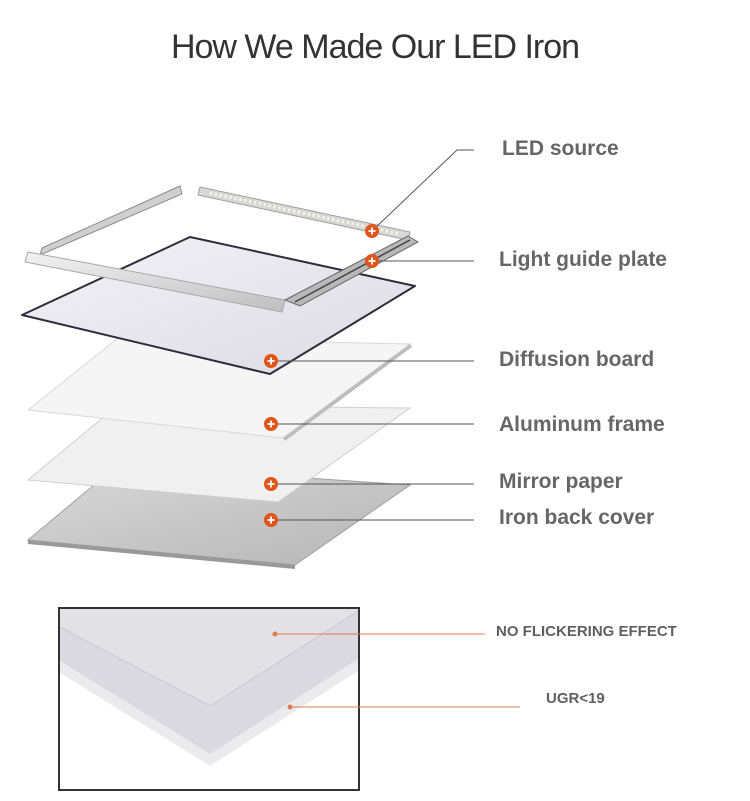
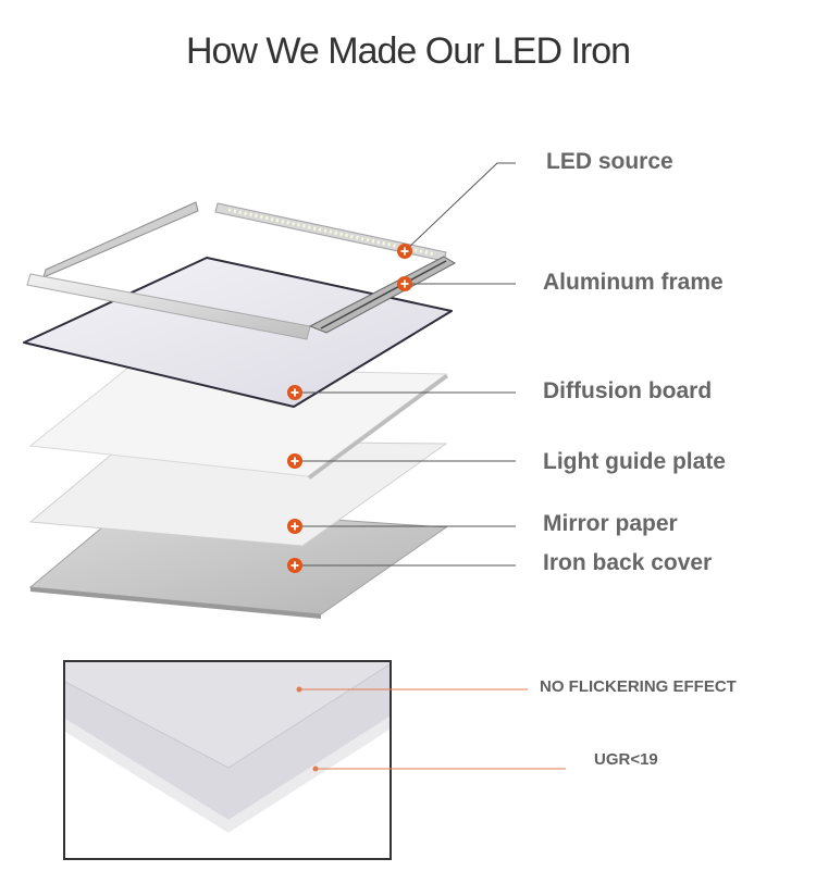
  How We Made Our LED Iron
  LED source
- Light guide plate
+ Aluminum frame
  Diffusion board
- Aluminum frame
+ Light guide plate
  Mirror paper
  Iron back cover
  NO FLICKERING EFFECT
  UGR<19
